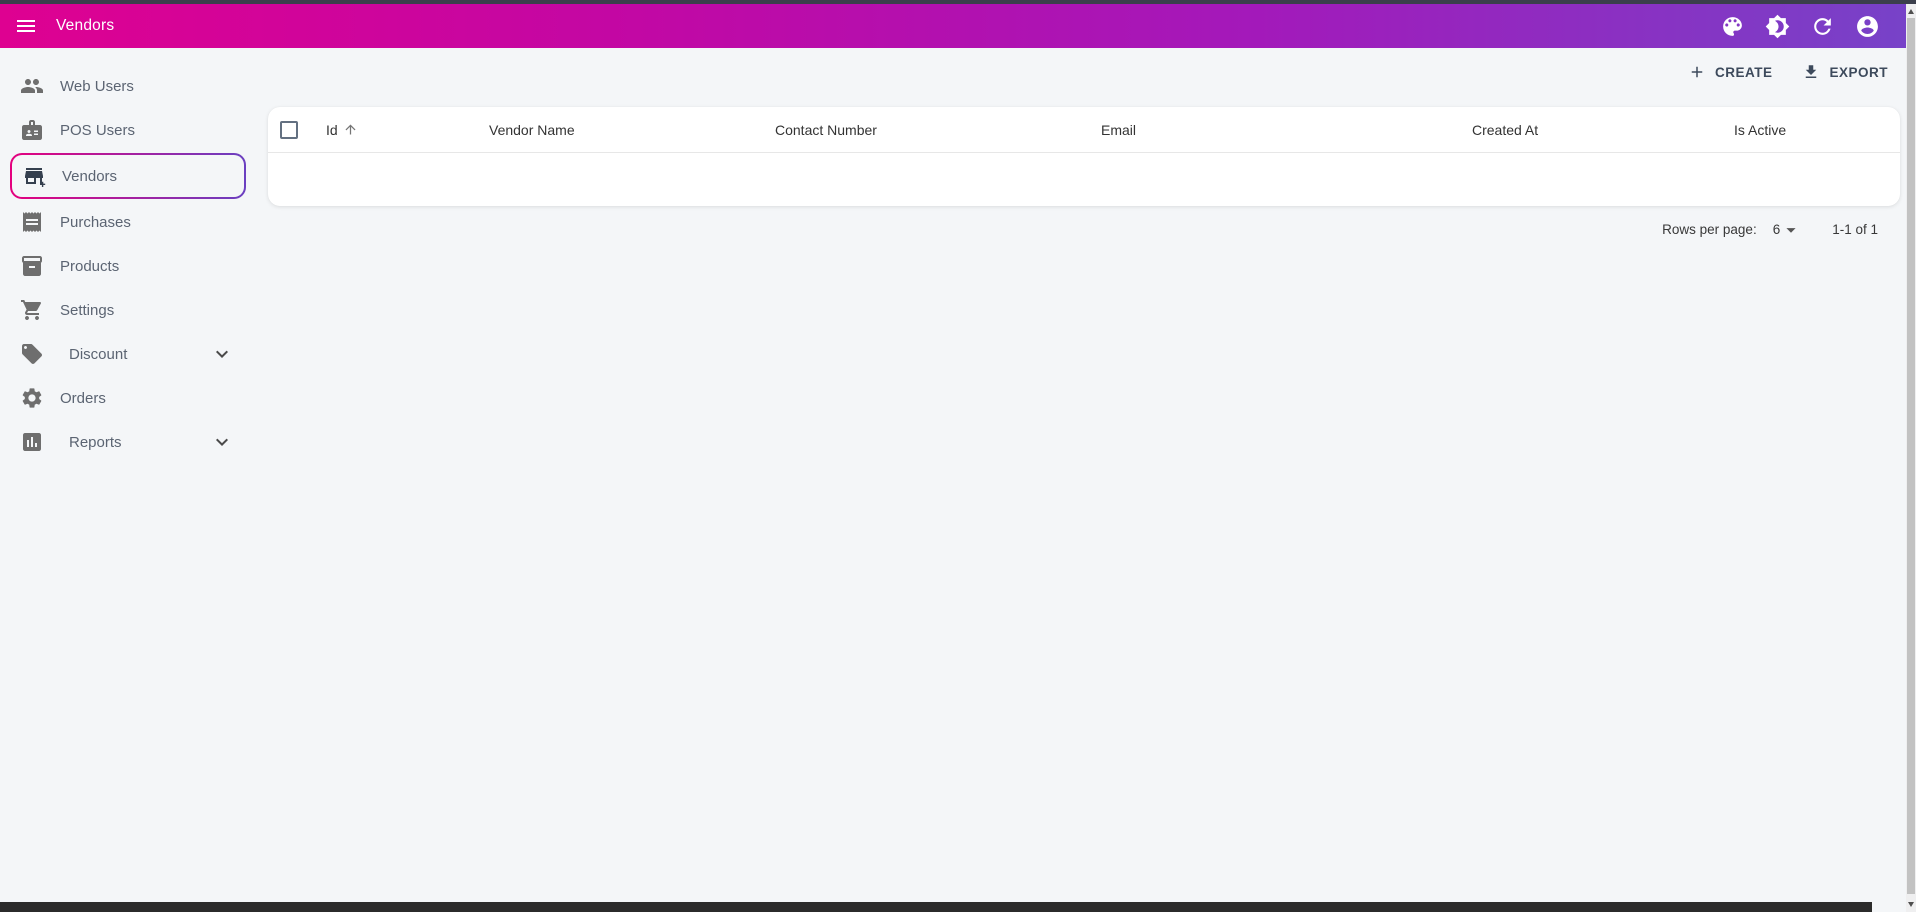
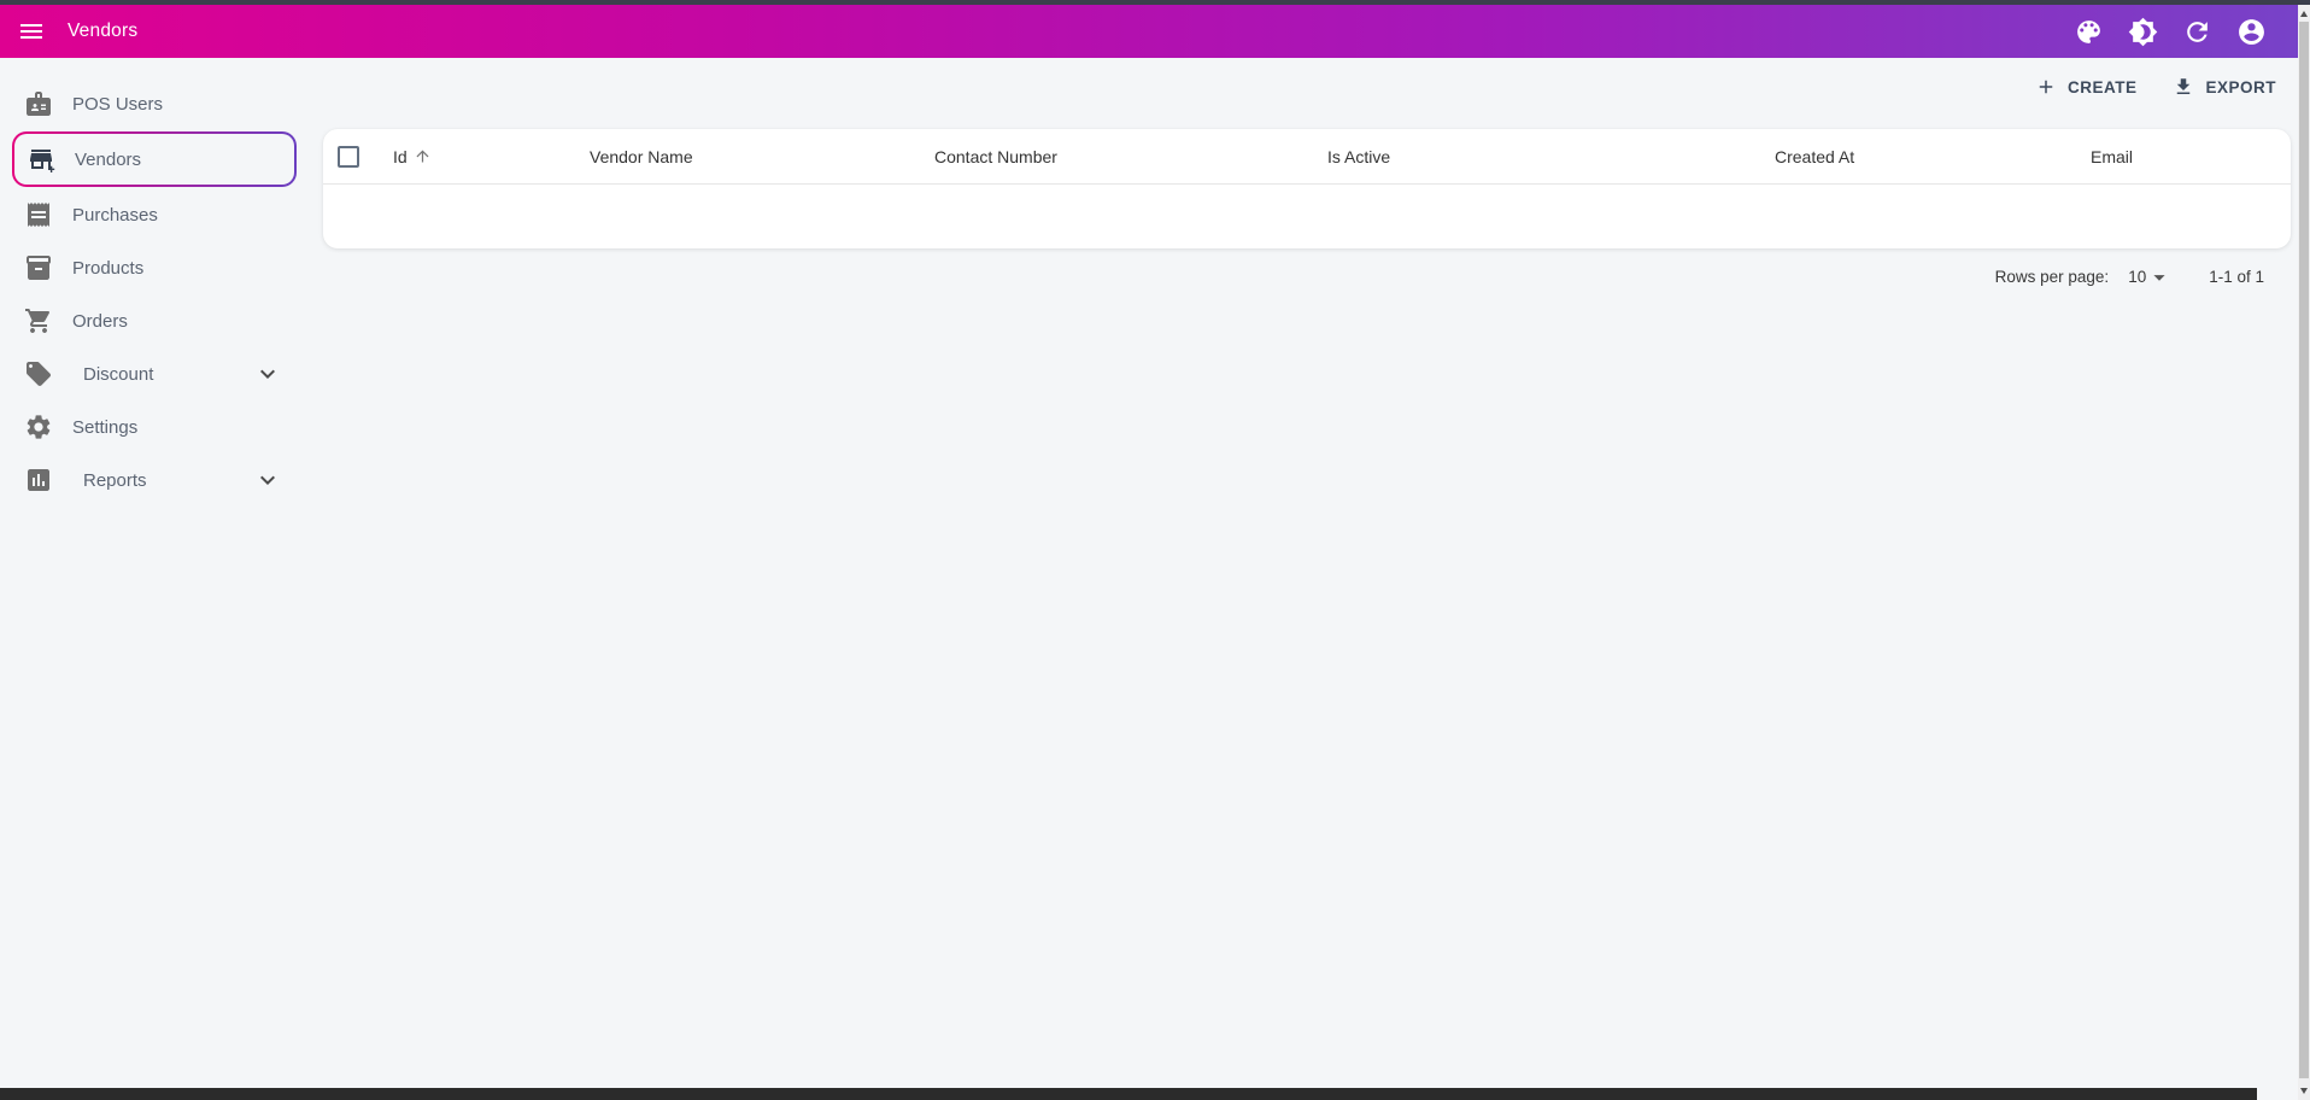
  Vendors
- Web Users
  POS Users
  Vendors
  Purchases
  Products
- Settings
+ Orders
  Discount
- Orders
+ Settings
  Reports
  CREATE
  EXPORT
  Id
  Vendor Name
  Contact Number
- Email
+ Is Active
  Created At
- Is Active
+ Email
  Rows per page:
- 6
+ 10
  1-1 of 1
